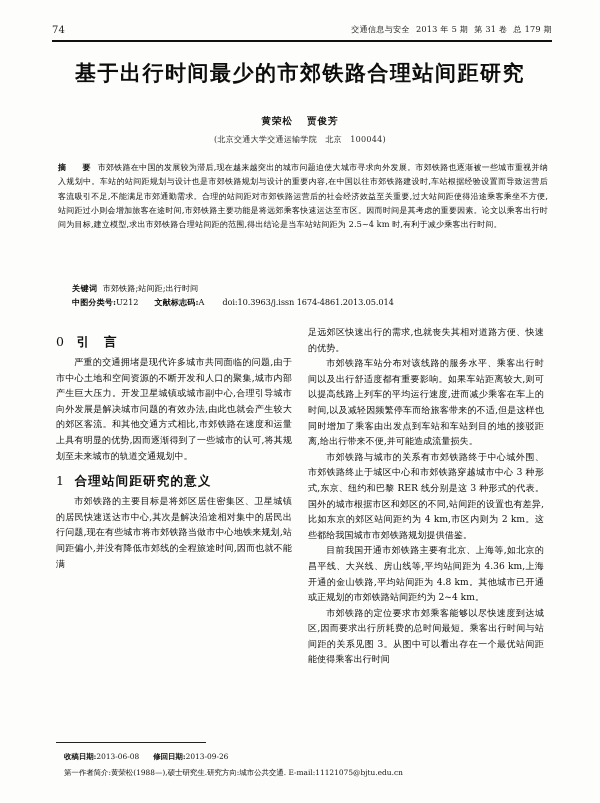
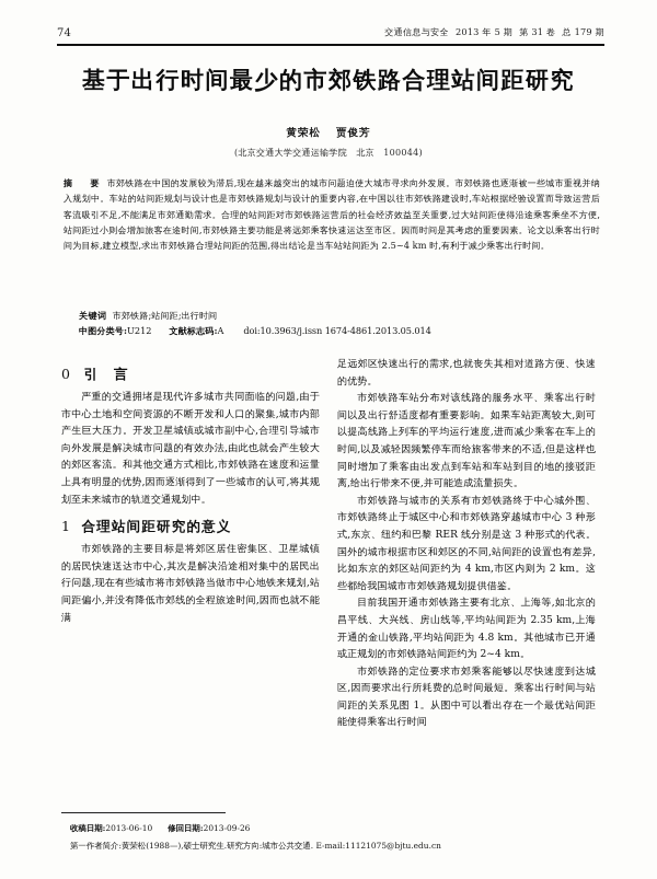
  74
  交通信息与安全 2013 年 5 期 第 31 卷 总 179 期
  基于出行时间最少的市郊铁路合理站间距研究
  黄荣松 贾俊芳
  (北京交通大学交通运输学院 北京 100044)
  摘 要 市郊铁路在中国的发展较为滞后,现在越来越突出的城市问题迫使大城市寻求向外发展。市郊铁路也逐渐被一些城市重视并纳入规划中。车站的站间距规划与设计也是市郊铁路规划与设计的重要内容,在中国以往市郊铁路建设时,车站根据经验设置而导致运营后客流吸引不足,不能满足市郊通勤需求。合理的站间距对市郊铁路运营后的社会经济效益至关重要,过大站间距使得沿途乘客乘坐不方便,站间距过小则会增加旅客在途时间,市郊铁路主要功能是将远郊乘客快速运达至市区。因而时间是其考虑的重要因素。论文以乘客出行时间为目标,建立模型,求出市郊铁路合理站间距的范围,得出结论是当车站站间距为 2.5~4 km 时,有利于减少乘客出行时间。
  关键词 市郊铁路;站间距;出行时间
  中图分类号:U212 文献标志码:A doi:10.3963/j.issn 1674-4861.2013.05.014
  0 引 言
  严重的交通拥堵是现代许多城市共同面临的问题,由于市中心土地和空间资源的不断开发和人口的聚集,城市内部产生巨大压力。开发卫星城镇或城市副中心,合理引导城市向外发展是解决城市问题的有效办法,由此也就会产生较大的郊区客流。和其他交通方式相比,市郊铁路在速度和运量上具有明显的优势,因而逐渐得到了一些城市的认可,将其规划至未来城市的轨道交通规划中。
  1 合理站间距研究的意义
  市郊铁路的主要目标是将郊区居住密集区、卫星城镇的居民快速送达市中心,其次是解决沿途相对集中的居民出行问题,现在有些城市将市郊铁路当做市中心地铁来规划,站间距偏小,并没有降低市郊线的全程旅途时间,因而也就不能满
  足远郊区快速出行的需求,也就丧失其相对道路方便、快速的优势。
  市郊铁路车站分布对该线路的服务水平、乘客出行时间以及出行舒适度都有重要影响。如果车站距离较大,则可以提高线路上列车的平均运行速度,进而减少乘客在车上的时间,以及减轻因频繁停车而给旅客带来的不适,但是这样也同时增加了乘客由出发点到车站和车站到目的地的接驳距离,给出行带来不便,并可能造成流量损失。
  市郊铁路与城市的关系有市郊铁路终于中心城外围、市郊铁路终止于城区中心和市郊铁路穿越城市中心 3 种形式,东京、纽约和巴黎 RER 线分别是这 3 种形式的代表。国外的城市根据市区和郊区的不同,站间距的设置也有差异,比如东京的郊区站间距约为 4 km,市区内则为 2 km。这些都给我国城市市郊铁路规划提供借鉴。
- 目前我国开通市郊铁路主要有北京、上海等,如北京的昌平线、大兴线、房山线等,平均站间距为 4.36 km,上海开通的金山铁路,平均站间距为 4.8 km。其他城市已开通或正规划的市郊铁路站间距约为 2~4 km。
+ 目前我国开通市郊铁路主要有北京、上海等,如北京的昌平线、大兴线、房山线等,平均站间距为 2.35 km,上海开通的金山铁路,平均站间距为 4.8 km。其他城市已开通或正规划的市郊铁路站间距约为 2~4 km。
- 市郊铁路的定位要求市郊乘客能够以尽快速度到达城区,因而要求出行所耗费的总时间最短。乘客出行时间与站间距的关系见图 3。从图中可以看出存在一个最优站间距能使得乘客出行时间
+ 市郊铁路的定位要求市郊乘客能够以尽快速度到达城区,因而要求出行所耗费的总时间最短。乘客出行时间与站间距的关系见图 1。从图中可以看出存在一个最优站间距能使得乘客出行时间
- 收稿日期:2013-06-08 修回日期:2013-09-26
+ 收稿日期:2013-06-10 修回日期:2013-09-26
  第一作者简介:黄荣松(1988—),硕士研究生.研究方向:城市公共交通. E-mail:11121075@bjtu.edu.cn
